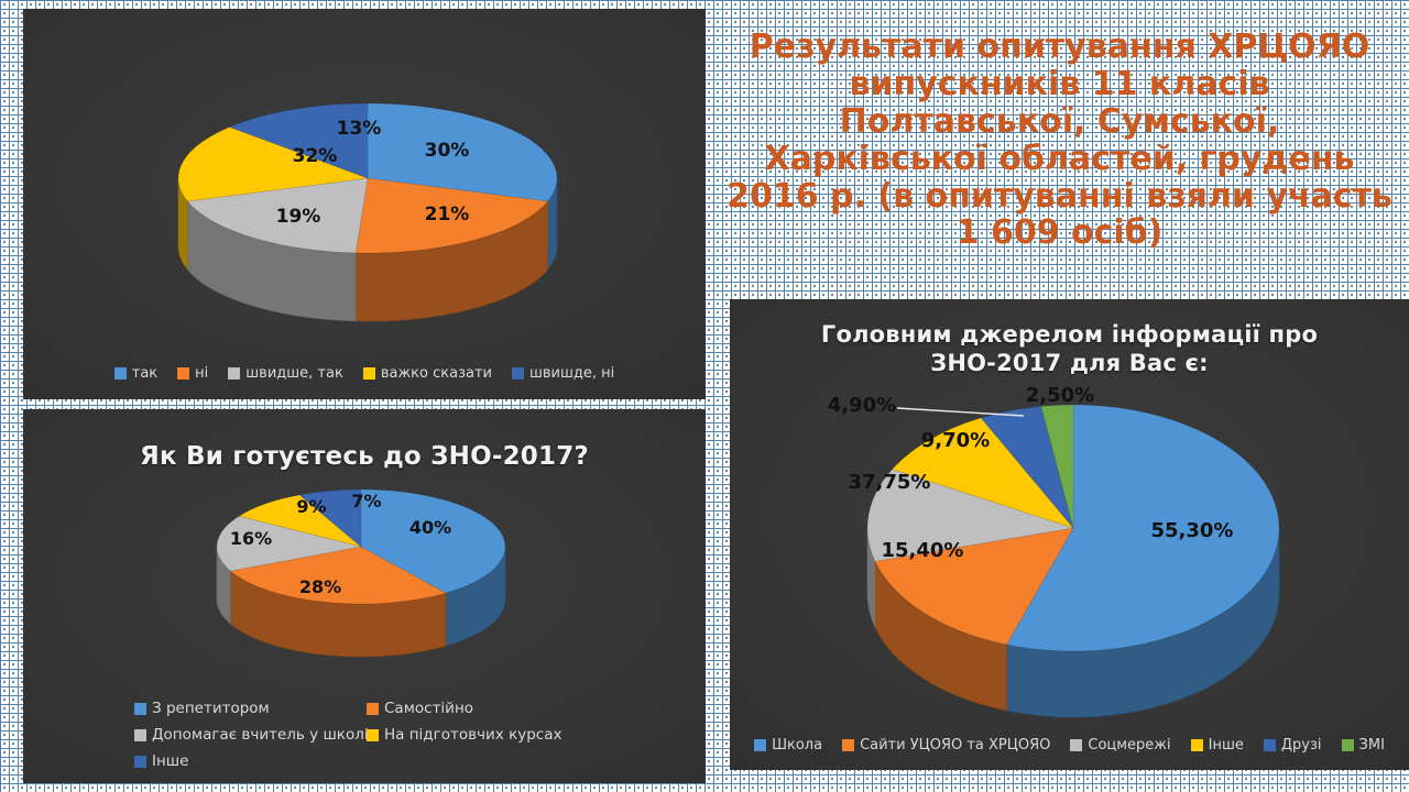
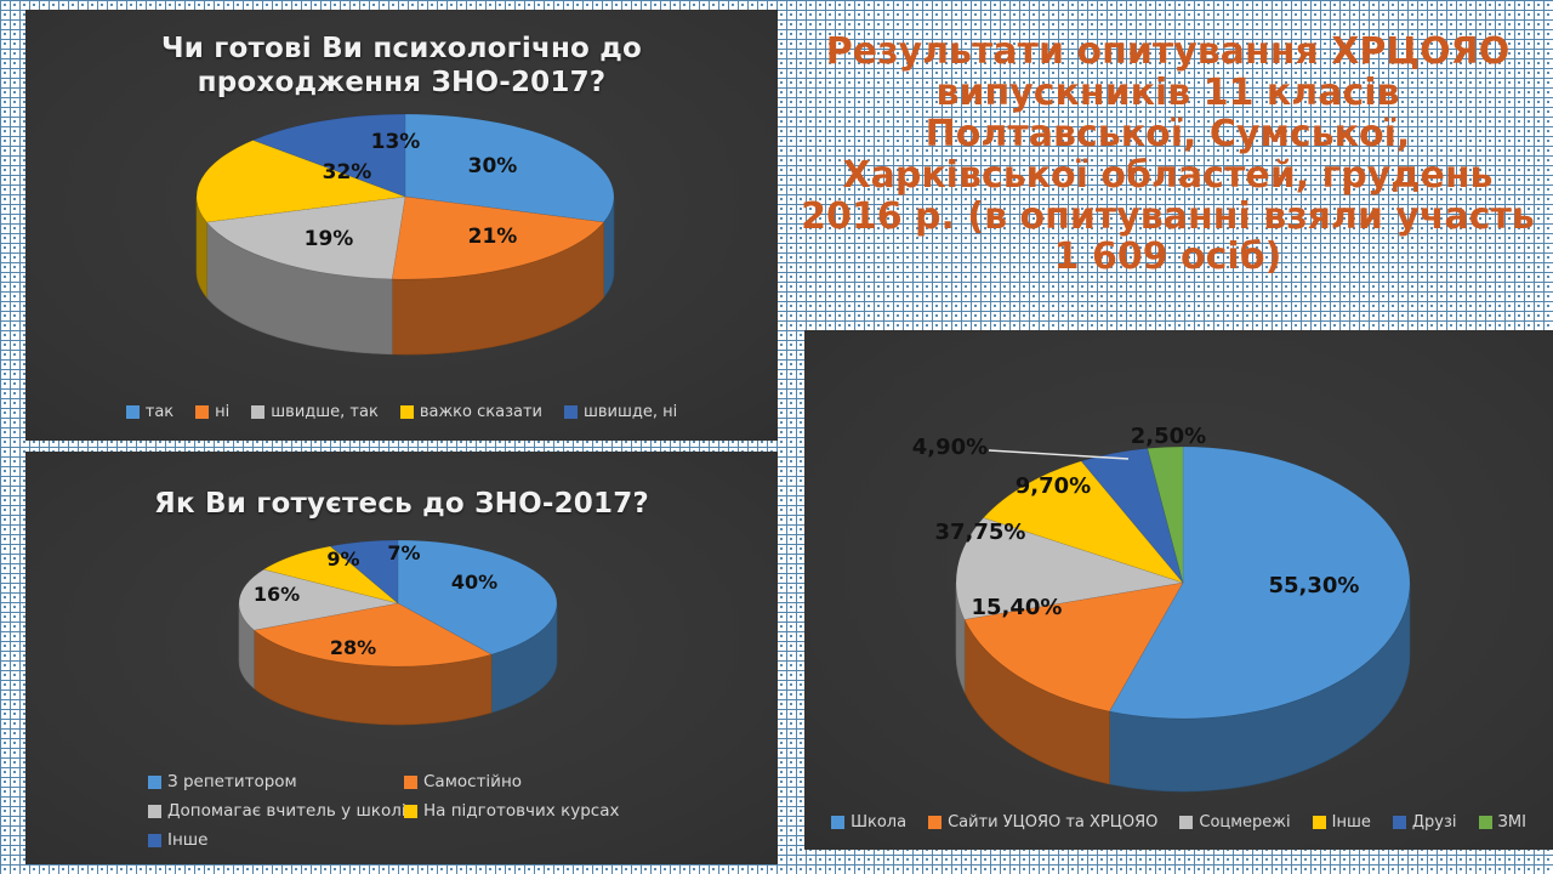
+ Чи готові Ви психологічно до проходження ЗНО-2017?
  30%
  21%
  19%
  32%
  13%
  так
  ні
  швидше, так
  важко сказати
  швишде, ні
  Як Ви готуєтесь до ЗНО-2017?
  40%
  28%
  16%
  9%
  7%
  З репетитором
  Самостійно
  Допомагає вчитель у школ
  На підготовчих курсах
  Інше
  Результати опитування ХРЦОЯО випускників 11 класів Полтавської, Сумської, Харківської областей, грудень 2016 р. (в опитуванні взяли участь 1 609 осіб)
- Головним джерелом інформації про ЗНО-2017 для Вас є:
  55,30%
  15,40%
  37,75%
  9,70%
  4,90%
  2,50%
  Школа
  Сайти УЦОЯО та ХРЦОЯО
  Соцмережі
  Інше
  Друзі
  ЗМІ
